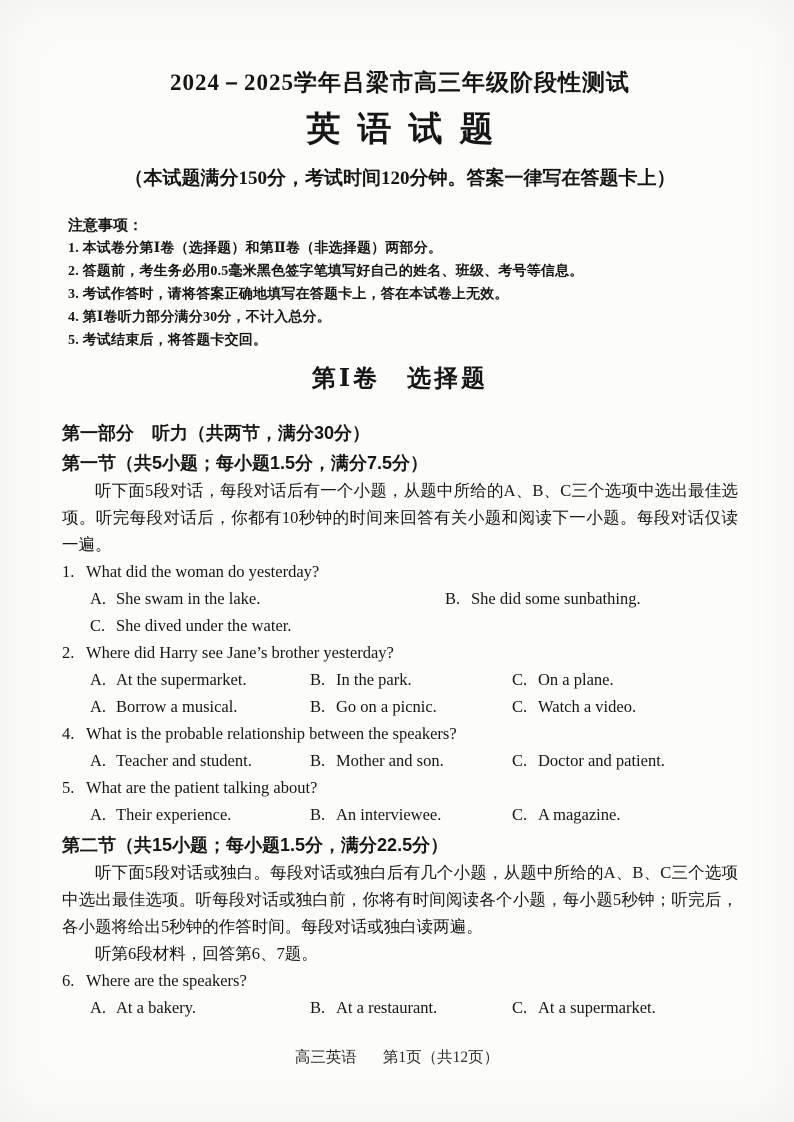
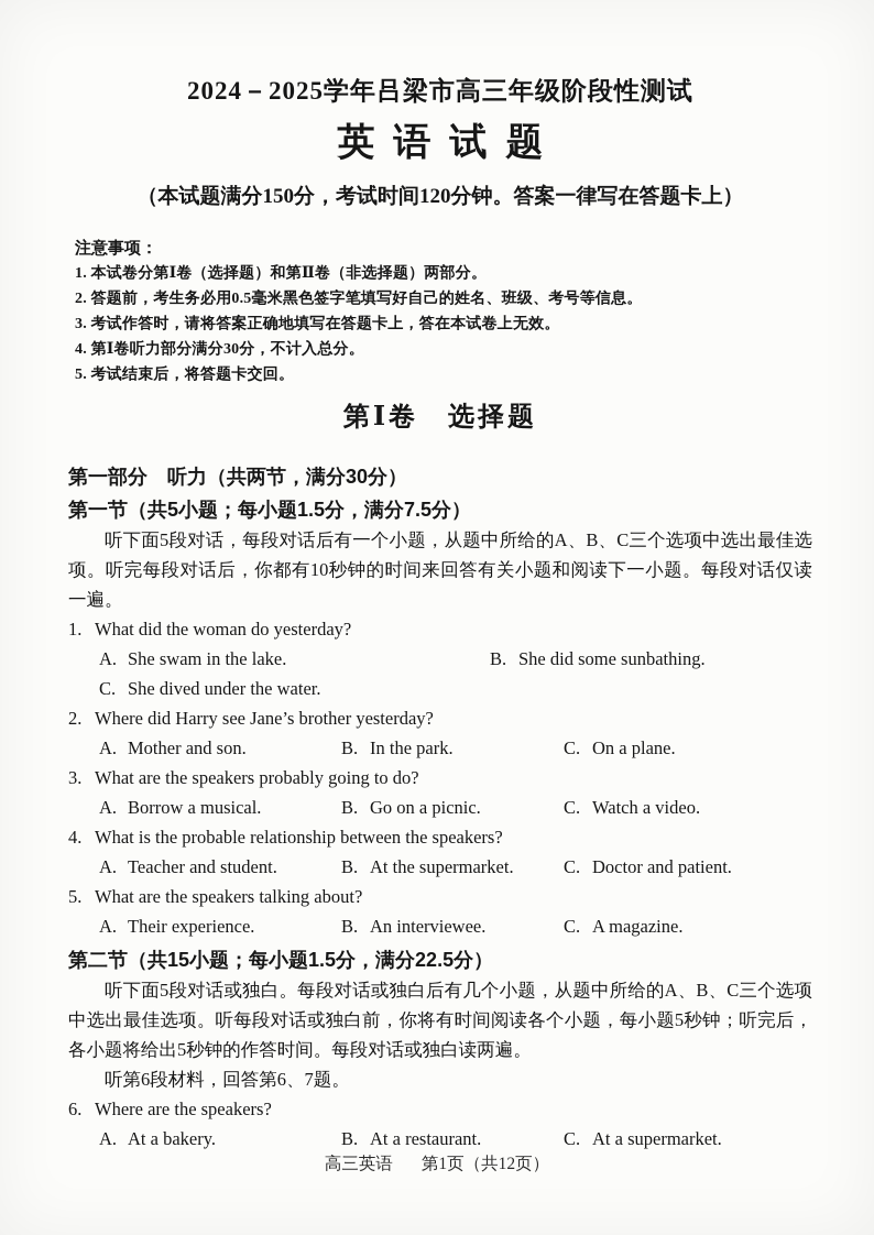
  2024－2025学年吕梁市高三年级阶段性测试
  英语试题
  （本试题满分150分，考试时间120分钟。答案一律写在答题卡上）
  注意事项：
  1. 本试卷分第Ⅰ卷（选择题）和第Ⅱ卷（非选择题）两部分。
  2. 答题前，考生务必用0.5毫米黑色签字笔填写好自己的姓名、班级、考号等信息。
  3. 考试作答时，请将答案正确地填写在答题卡上，答在本试卷上无效。
  4. 第Ⅰ卷听力部分满分30分，不计入总分。
  5. 考试结束后，将答题卡交回。
  第Ⅰ卷 选择题
  第一部分 听力（共两节，满分30分）
  第一节（共5小题；每小题1.5分，满分7.5分）
  听下面5段对话，每段对话后有一个小题，从题中所给的A、B、C三个选项中选出最佳选项。听完每段对话后，你都有10秒钟的时间来回答有关小题和阅读下一小题。每段对话仅读一遍。
  1.
  What did the woman do yesterday?
  A.
  She swam in the lake.
  B.
  She did some sunbathing.
  C.
  She dived under the water.
  2.
  Where did Harry see Jane’s brother yesterday?
  A.
- At the supermarket.
+ Mother and son.
  B.
  In the park.
  C.
  On a plane.
+ 3.
+ What are the speakers probably going to do?
  A.
  Borrow a musical.
  B.
  Go on a picnic.
  C.
  Watch a video.
  4.
  What is the probable relationship between the speakers?
  A.
  Teacher and student.
  B.
- Mother and son.
+ At the supermarket.
  C.
  Doctor and patient.
  5.
- What are the patient talking about?
+ What are the speakers talking about?
  A.
  Their experience.
  B.
  An interviewee.
  C.
  A magazine.
  第二节（共15小题；每小题1.5分，满分22.5分）
  听下面5段对话或独白。每段对话或独白后有几个小题，从题中所给的A、B、C三个选项中选出最佳选项。听每段对话或独白前，你将有时间阅读各个小题，每小题5秒钟；听完后，各小题将给出5秒钟的作答时间。每段对话或独白读两遍。
  听第6段材料，回答第6、7题。
  6.
  Where are the speakers?
  A.
  At a bakery.
  B.
  At a restaurant.
  C.
  At a supermarket.
  高三英语 第1页（共12页）
